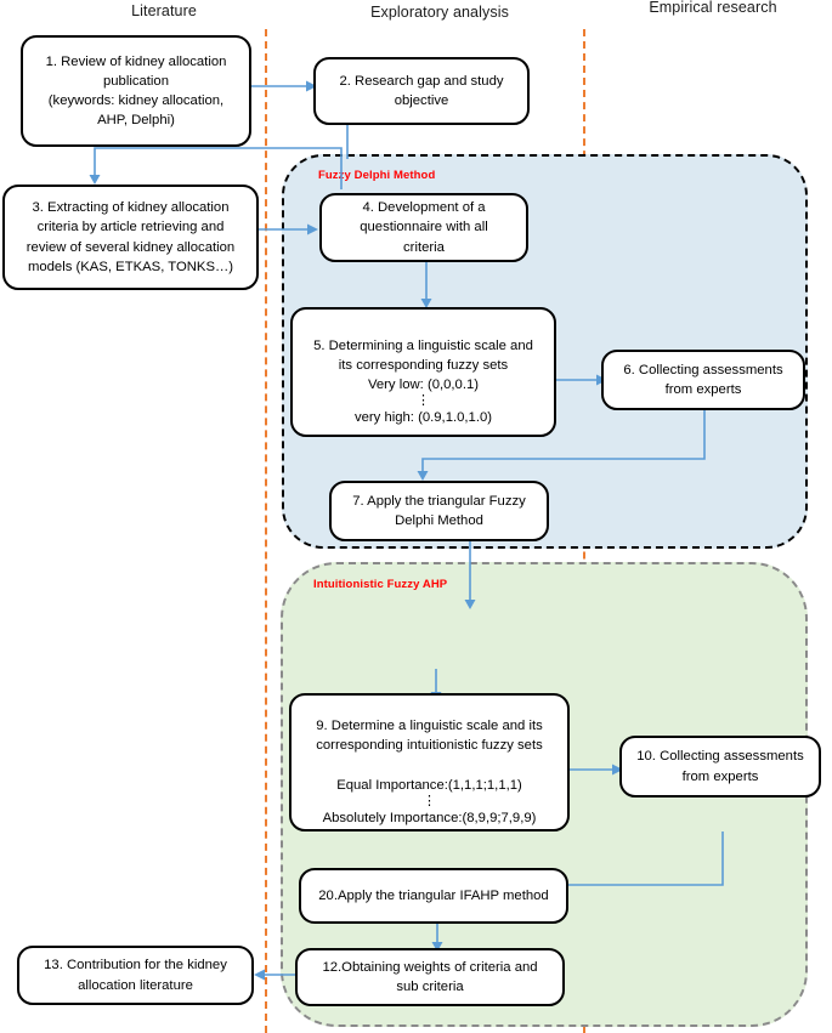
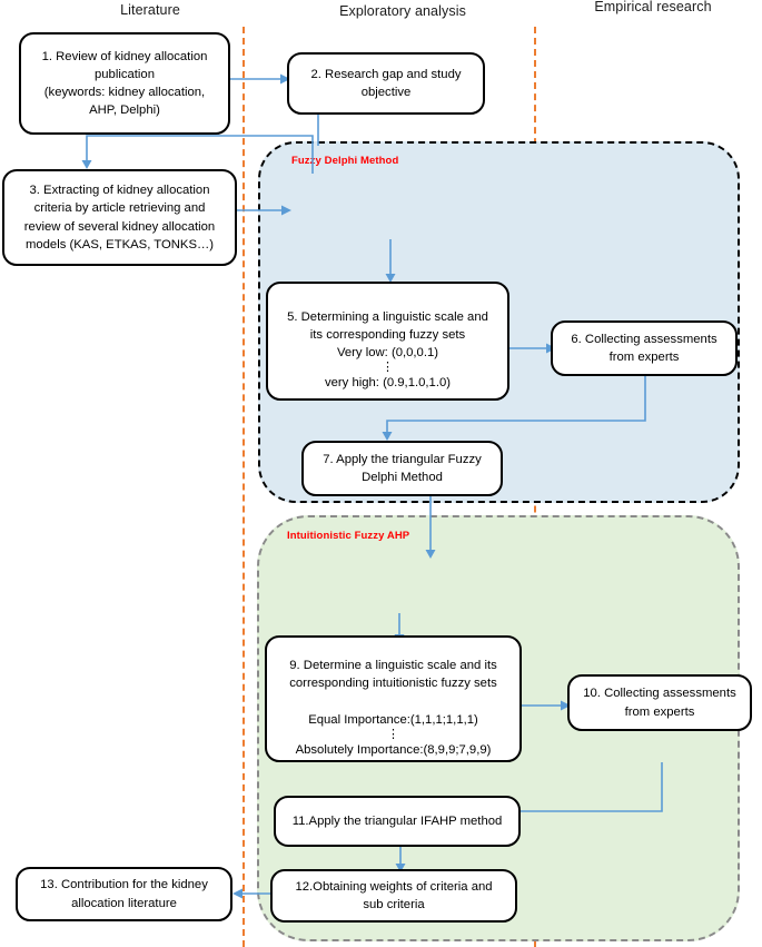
  Literature
  Exploratory analysis
  Empirical research
  Intuitionistic Fuzzy AHP
  Fuzy Delphi Method
  1. Review of kidney allocation
  publication
  (keywords: kidney allocation,
  AHP, Delphi)
  2. Research gap and study
  objective
  3. Extracting of kidney allocation
  criteria by article retrieving and
  review of several kidney allocation
  models (KAS, ETKAS, TONKS…)
- 4. Development of a
- questionnaire with all
- criteria
  5. Determining a linguistic scale and
  its corresponding fuzzy sets
  Very low: (0,0,0.1)
  ⋮
  very high: (0.9,1.0,1.0)
  6. Collecting assessments
  from experts
  7. Apply the triangular Fuzzy
  Delphi Method
  9. Determine a linguistic scale and its
  corresponding intuitionistic fuzzy sets
  Equal Importance:(1,1,1;1,1,1)
  ⋮
  Absolutely Importance:(8,9,9;7,9,9)
  10. Collecting assessments
  from experts
- 20.Apply the triangular IFAHP method
+ 11.Apply the triangular IFAHP method
  12.Obtaining weights of criteria and
  sub criteria
  13. Contribution for the kidney
  allocation literature
